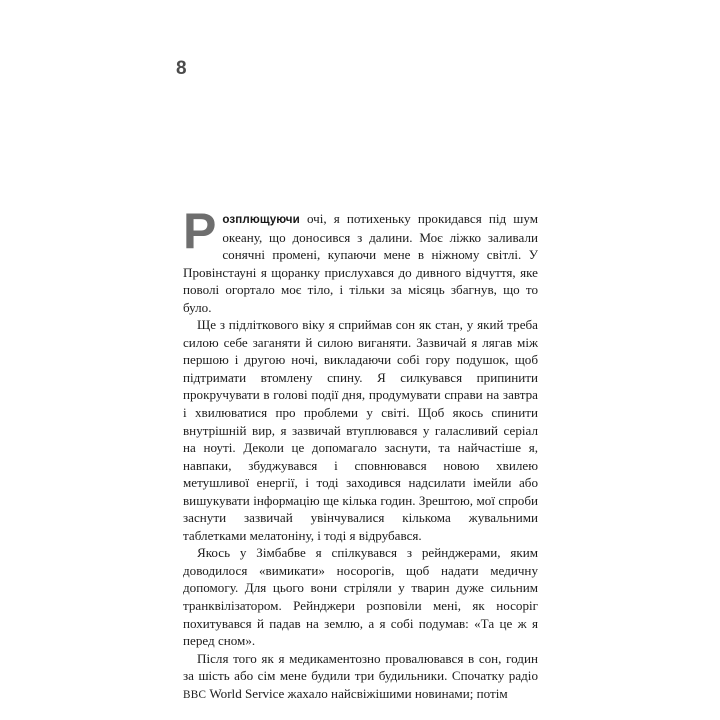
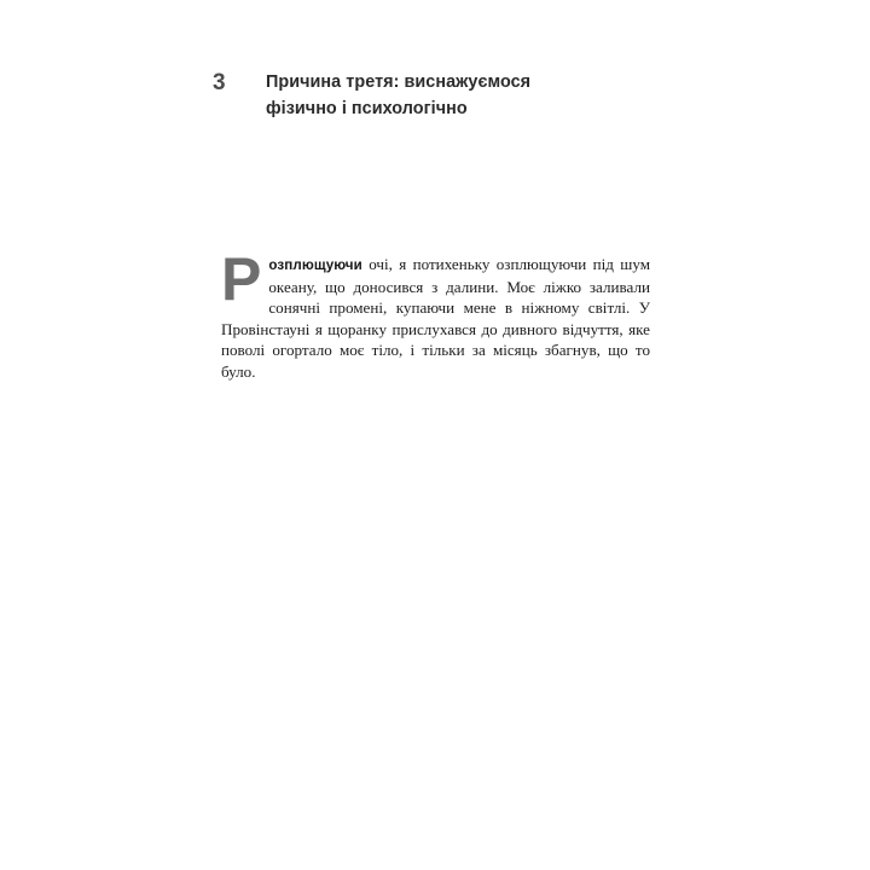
- 8
+ 3
+ Причина третя: виснажуємося
+ фізично і психологічно
  Р
- озплющуючи очі, я потихеньку прокидався під шум океану, що доносився з далини. Моє ліжко заливали сонячні промені, купаючи мене в ніжному світлі. У Провінстауні я щоранку прислухався до дивного відчуття, яке поволі огортало моє тіло, і тільки за місяць збагнув, що то було.
+ озплющуючи очі, я потихеньку озплющуючи під шум океану, що доносився з далини. Моє ліжко заливали сонячні промені, купаючи мене в ніжному світлі. У Провінстауні я щоранку прислухався до дивного відчуття, яке поволі огортало моє тіло, і тільки за місяць збагнув, що то було.
- Ще з підліткового віку я сприймав сон як стан, у який треба силою себе заганяти й силою виганяти. Зазвичай я лягав між першою і другою ночі, викладаючи собі гору подушок, щоб підтримати втомлену спину. Я силкувався припинити прокручувати в голові події дня, продумувати справи на завтра і хвилюватися про проблеми у світі. Щоб якось спинити внутрішній вир, я зазвичай втуплювався у галасливий серіал на ноуті. Деколи це допомагало заснути, та найчастіше я, навпаки, збуджувався і сповнювався новою хвилею метушливої енергії, і тоді заходився надсилати імейли або вишукувати інформацію ще кілька годин. Зрештою, мої спроби заснути зазвичай увінчувалися кількома жувальними таблетками мелатоніну, і тоді я відрубався.
- Якось у Зімбабве я спілкувався з рейнджерами, яким доводилося «вимикати» носорогів, щоб надати медичну допомогу. Для цього вони стріляли у тварин дуже сильним транквілізатором. Рейнджери розповіли мені, як носоріг похитувався й падав на землю, а я собі подумав: «Та це ж я перед сном».
- Після того як я медикаментозно провалювався в сон, годин за шість або сім мене будили три будильники. Спочатку радіо BBC World Service жахало найсвіжішими новинами; потім
